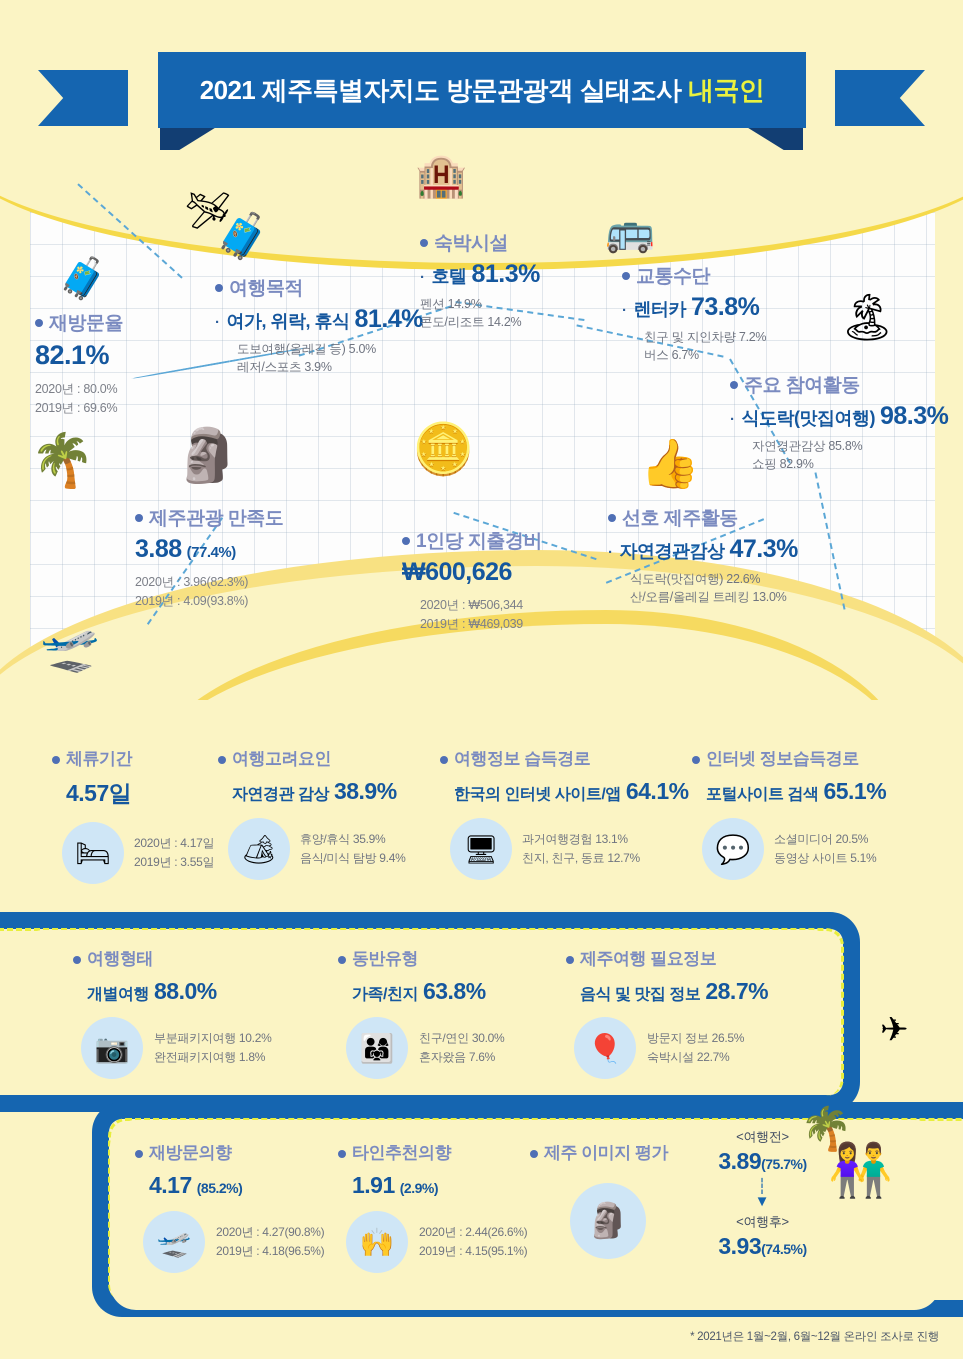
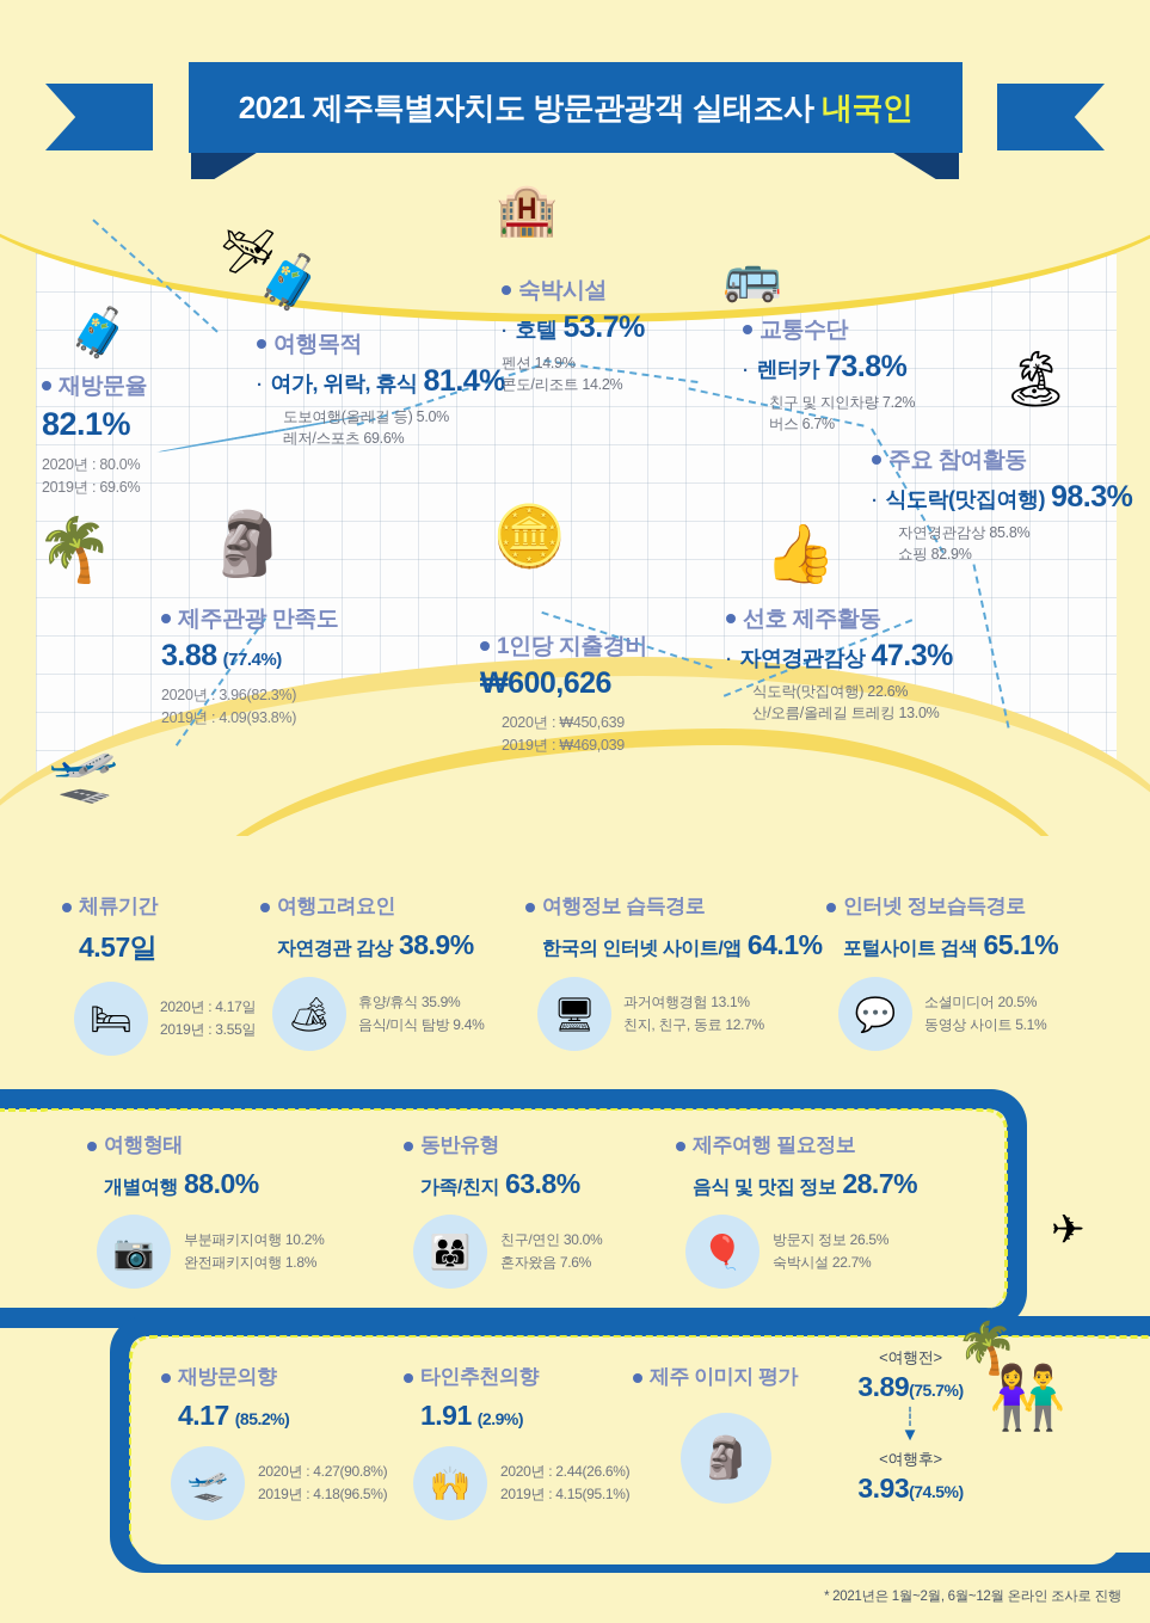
  2021 제주특별자치도 방문관광객 실태조사 내국인
  🧳
  🛩
  🧳
  🏨
  🚌
  🏝
  🌴
  🗿
  🪙
  👍
  🛫
  재방문율
  82.1%
  2020년 : 80.0%
  2019년 : 69.6%
  여행목적
  ·
  여가, 위락, 휴식
  81.4%
  도보여행(올레길 등) 5.0%
- 레저/스포츠 3.9%
+ 레저/스포츠 69.6%
  숙박시설
  ·
  호텔
- 81.3%
+ 53.7%
  펜션 14.9%
  콘도/리조트 14.2%
  교통수단
  ·
  렌터카
  73.8%
  친구 및 지인차량 7.2%
  버스 6.7%
  주요 참여활동
  ·
  식도락(맛집여행)
  98.3%
  자연경관감상 85.8%
  쇼핑 82.9%
  제주관광 만족도
  3.88
  (77.4%)
  2020년 : 3.96(82.3%)
  2019년 : 4.09(93.8%)
  1인당 지출경비
  ₩600,626
- 2020년 : ₩506,344
+ 2020년 : ₩450,639
  2019년 : ₩469,039
  선호 제주활동
  ·
  자연경관감상
  47.3%
  식도락(맛집여행) 22.6%
  산/오름/올레길 트레킹 13.0%
  체류기간
  4.57일
  🛏
  2020년 : 4.17일
  2019년 : 3.55일
  여행고려요인
  자연경관 감상
  38.9%
  🏕
  휴양/휴식 35.9%
  음식/미식 탐방 9.4%
  여행정보 습득경로
  한국의 인터넷 사이트/앱
  64.1%
  🖥
  과거여행경험 13.1%
  친지, 친구, 동료 12.7%
  인터넷 정보습득경로
  포털사이트 검색
  65.1%
  💬
  소셜미디어 20.5%
  동영상 사이트 5.1%
  여행형태
  개별여행
  88.0%
  📷
  부분패키지여행 10.2%
  완전패키지여행 1.8%
  동반유형
  가족/친지
  63.8%
  👨‍👩‍👧
  친구/연인 30.0%
  혼자왔음 7.6%
  제주여행 필요정보
  음식 및 맛집 정보
  28.7%
  🎈
  방문지 정보 26.5%
  숙박시설 22.7%
  재방문의향
  4.17
  (85.2%)
  🛫
  2020년 : 4.27(90.8%)
  2019년 : 4.18(96.5%)
  타인추천의향
  1.91
  (2.9%)
  🙌
  2020년 : 2.44(26.6%)
  2019년 : 4.15(95.1%)
  제주 이미지 평가
  🗿
  <여행전>
  3.89(75.7%)
  ┆
  ▼
  <여행후>
  3.93(74.5%)
  👫
  🌴
  ✈
  * 2021년은 1월~2월, 6월~12월 온라인 조사로 진행
